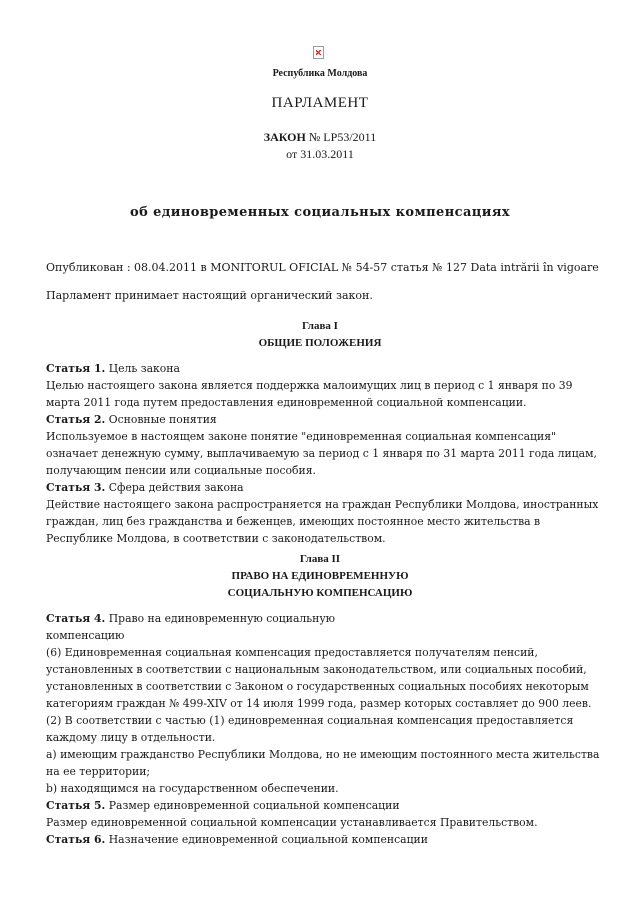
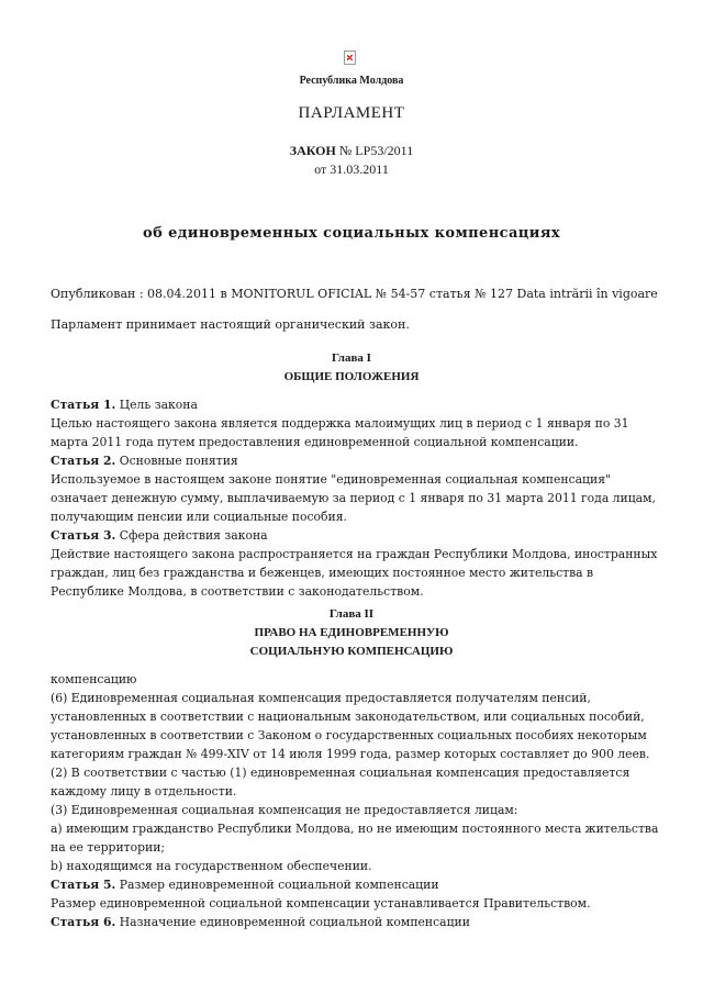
  Республика Молдова
  ПАРЛАМЕНТ
  ЗАКОН № LP53/2011
  от 31.03.2011
  об единовременных социальных компенсациях
  Опубликован : 08.04.2011 в MONITORUL OFICIAL № 54-57 статья № 127 Data intrării în vigoare
  Парламент принимает настоящий органический закон.
  Глава I
  ОБЩИЕ ПОЛОЖЕНИЯ
  Статья 1. Цель закона
- Целью настоящего закона является поддержка малоимущих лиц в период с 1 января по 39
+ Целью настоящего закона является поддержка малоимущих лиц в период с 1 января по 31
  марта 2011 года путем предоставления единовременной социальной компенсации.
  Статья 2. Основные понятия
  Используемое в настоящем законе понятие "единовременная социальная компенсация"
  означает денежную сумму, выплачиваемую за период с 1 января по 31 марта 2011 года лицам,
  получающим пенсии или социальные пособия.
  Статья 3. Сфера действия закона
  Действие настоящего закона распространяется на граждан Республики Молдова, иностранных
  граждан, лиц без гражданства и беженцев, имеющих постоянное место жительства в
  Республике Молдова, в соответствии с законодательством.
  Глава II
  ПРАВО НА ЕДИНОВРЕМЕННУЮ
  СОЦИАЛЬНУЮ КОМПЕНСАЦИЮ
- Статья 4. Право на единовременную социальную
  компенсацию
  (6) Единовременная социальная компенсация предоставляется получателям пенсий,
  установленных в соответствии с национальным законодательством, или социальных пособий,
  установленных в соответствии с Законом о государственных социальных пособиях некоторым
  категориям граждан № 499-XIV от 14 июля 1999 года, размер которых составляет до 900 леев.
  (2) В соответствии с частью (1) единовременная социальная компенсация предоставляется
  каждому лицу в отдельности.
+ (3) Единовременная социальная компенсация не предоставляется лицам:
  a) имеющим гражданство Республики Молдова, но не имеющим постоянного места жительства
  на ее территории;
  b) находящимся на государственном обеспечении.
  Статья 5. Размер единовременной социальной компенсации
  Размер единовременной социальной компенсации устанавливается Правительством.
  Статья 6. Назначение единовременной социальной компенсации
